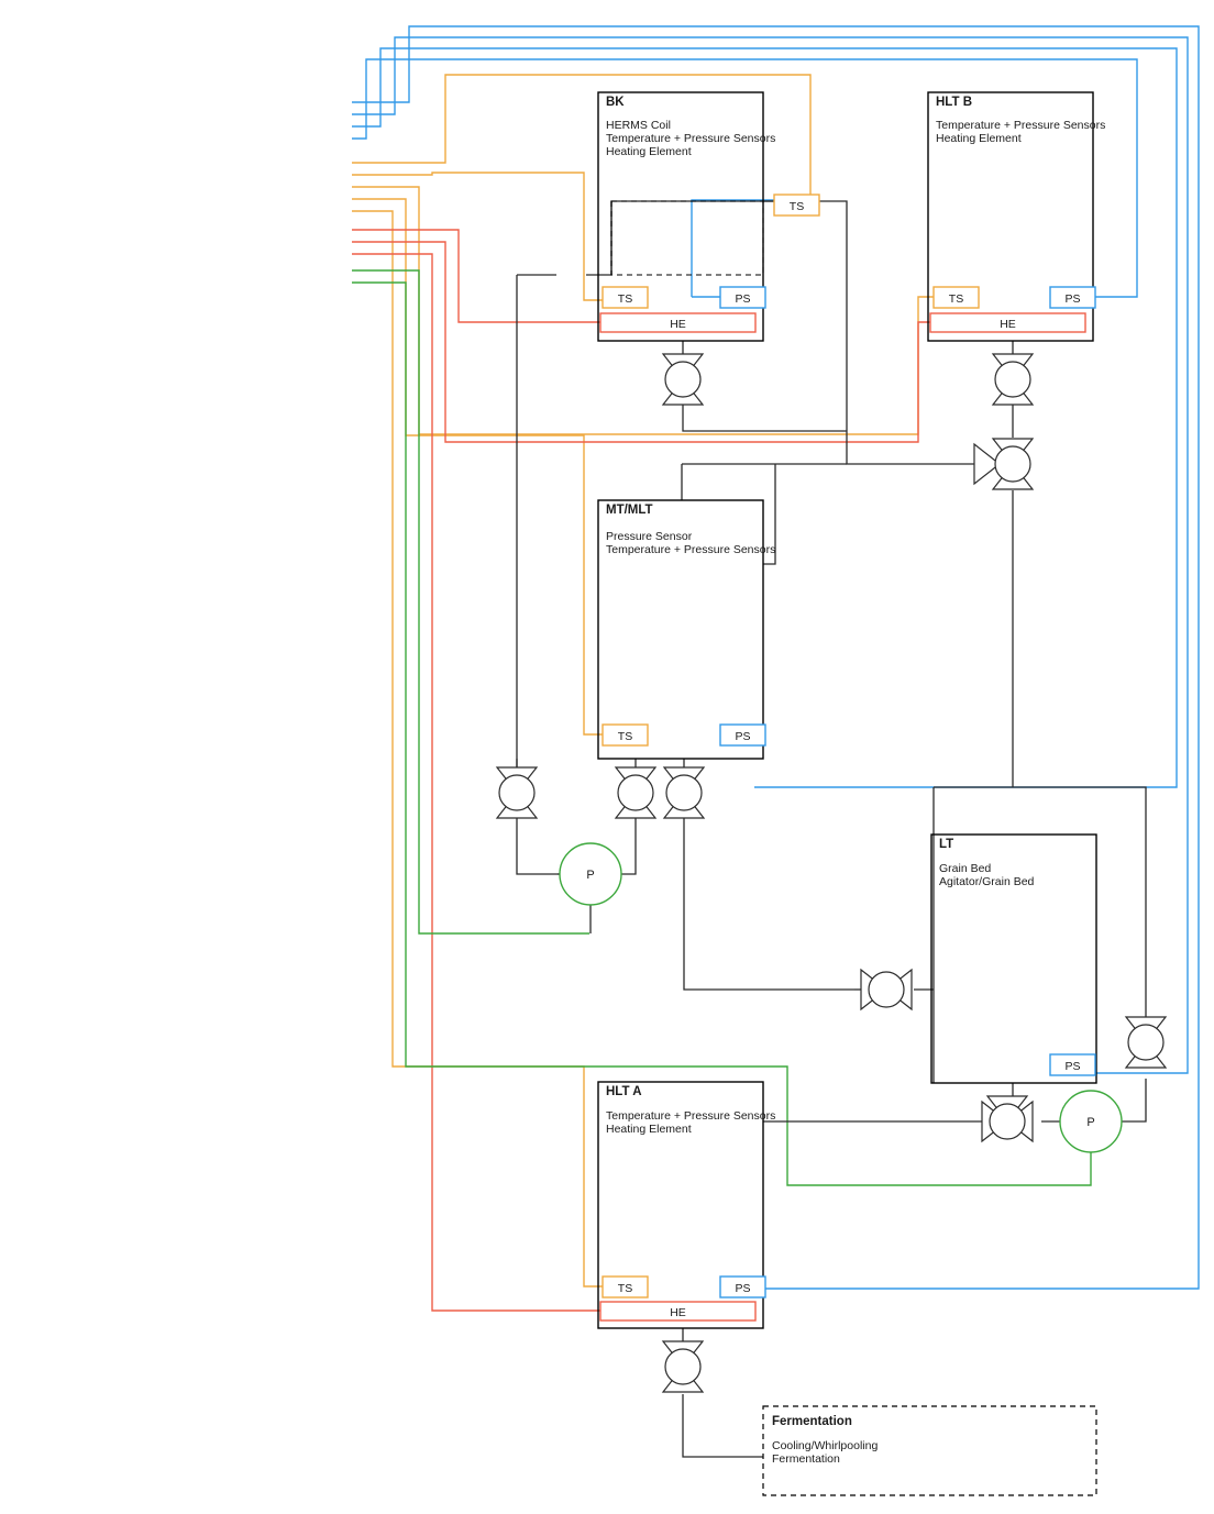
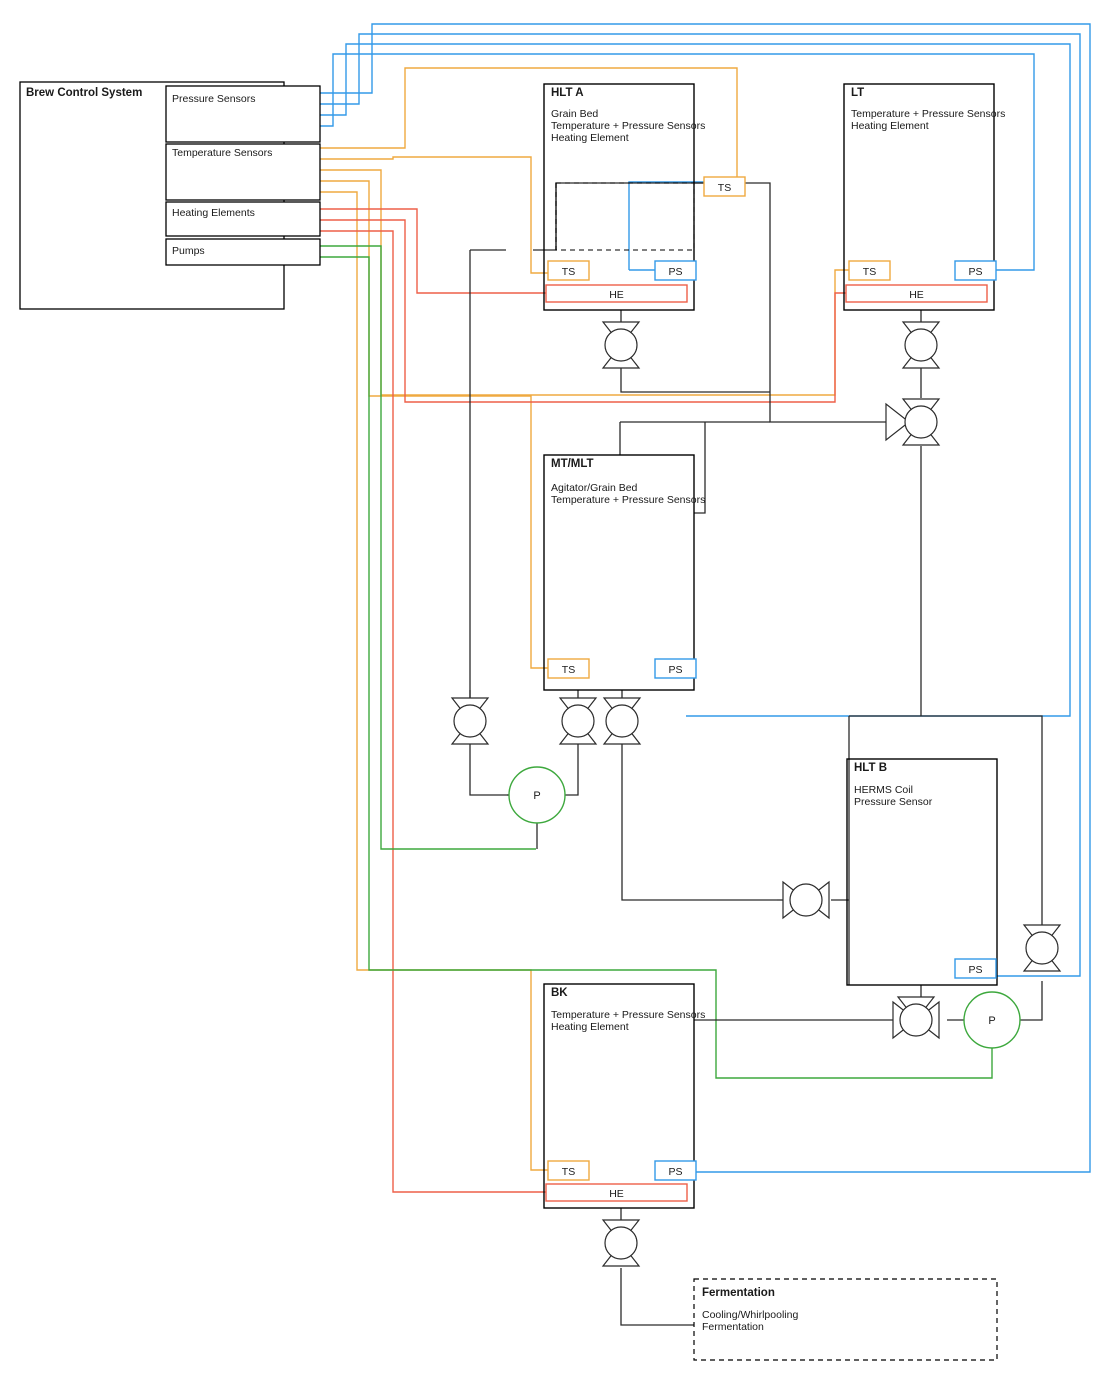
- BK
+ HLT A
- HERMS Coil
+ Grain Bed
  Temperature + Pressure Sensors
  Heating Element
  TS
  TS
  PS
  HE
- HLT B
+ LT
  Temperature + Pressure Sensors
  Heating Element
  TS
  PS
  HE
  MT/MLT
- Pressure Sensor
+ Agitator/Grain Bed
  Temperature + Pressure Sensors
  TS
  PS
- LT
+ HLT B
- Grain Bed
+ HERMS Coil
- Agitator/Grain Bed
+ Pressure Sensor
  PS
- HLT A
+ BK
  Temperature + Pressure Sensors
  Heating Element
  TS
  PS
  HE
  Fermentation
  Cooling/Whirlpooling
  Fermentation
+ Brew Control System
+ Pressure Sensors
+ Temperature Sensors
+ Heating Elements
+ Pumps
  P
  P
